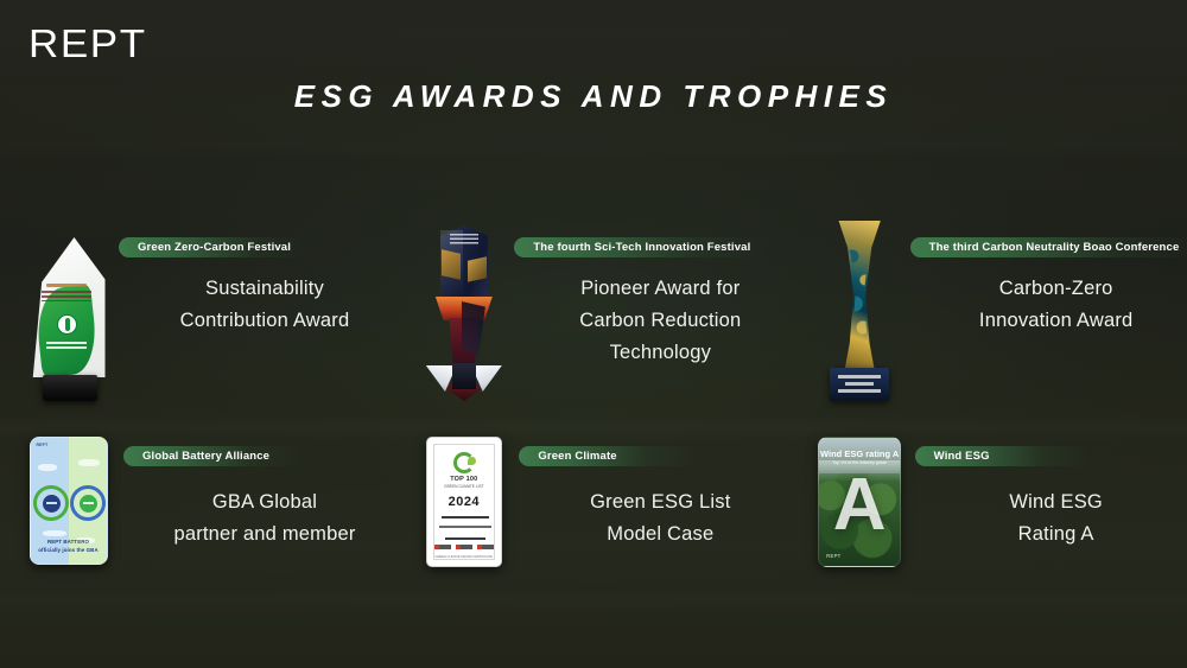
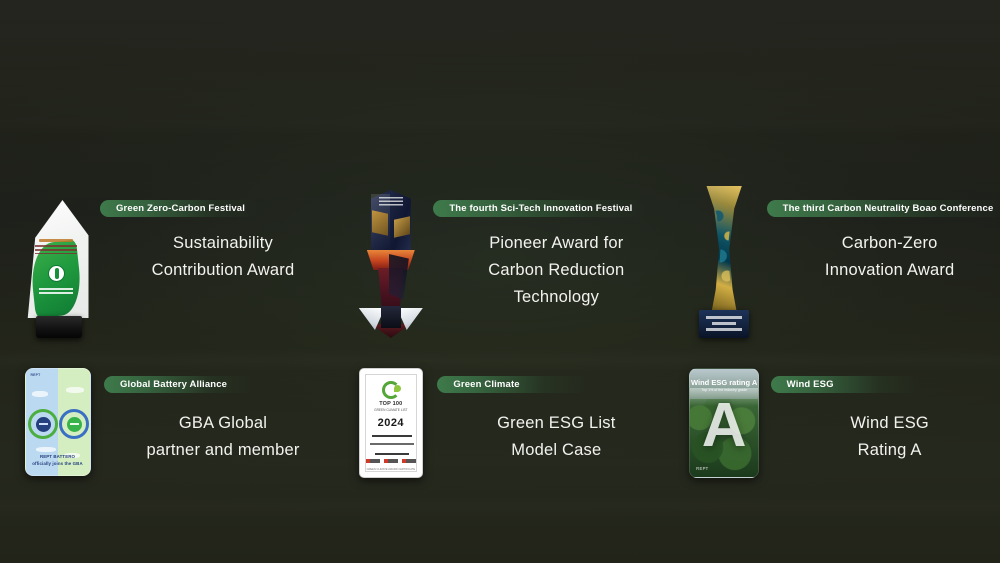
- REPT
- ESG AWARDS AND TROPHIES
